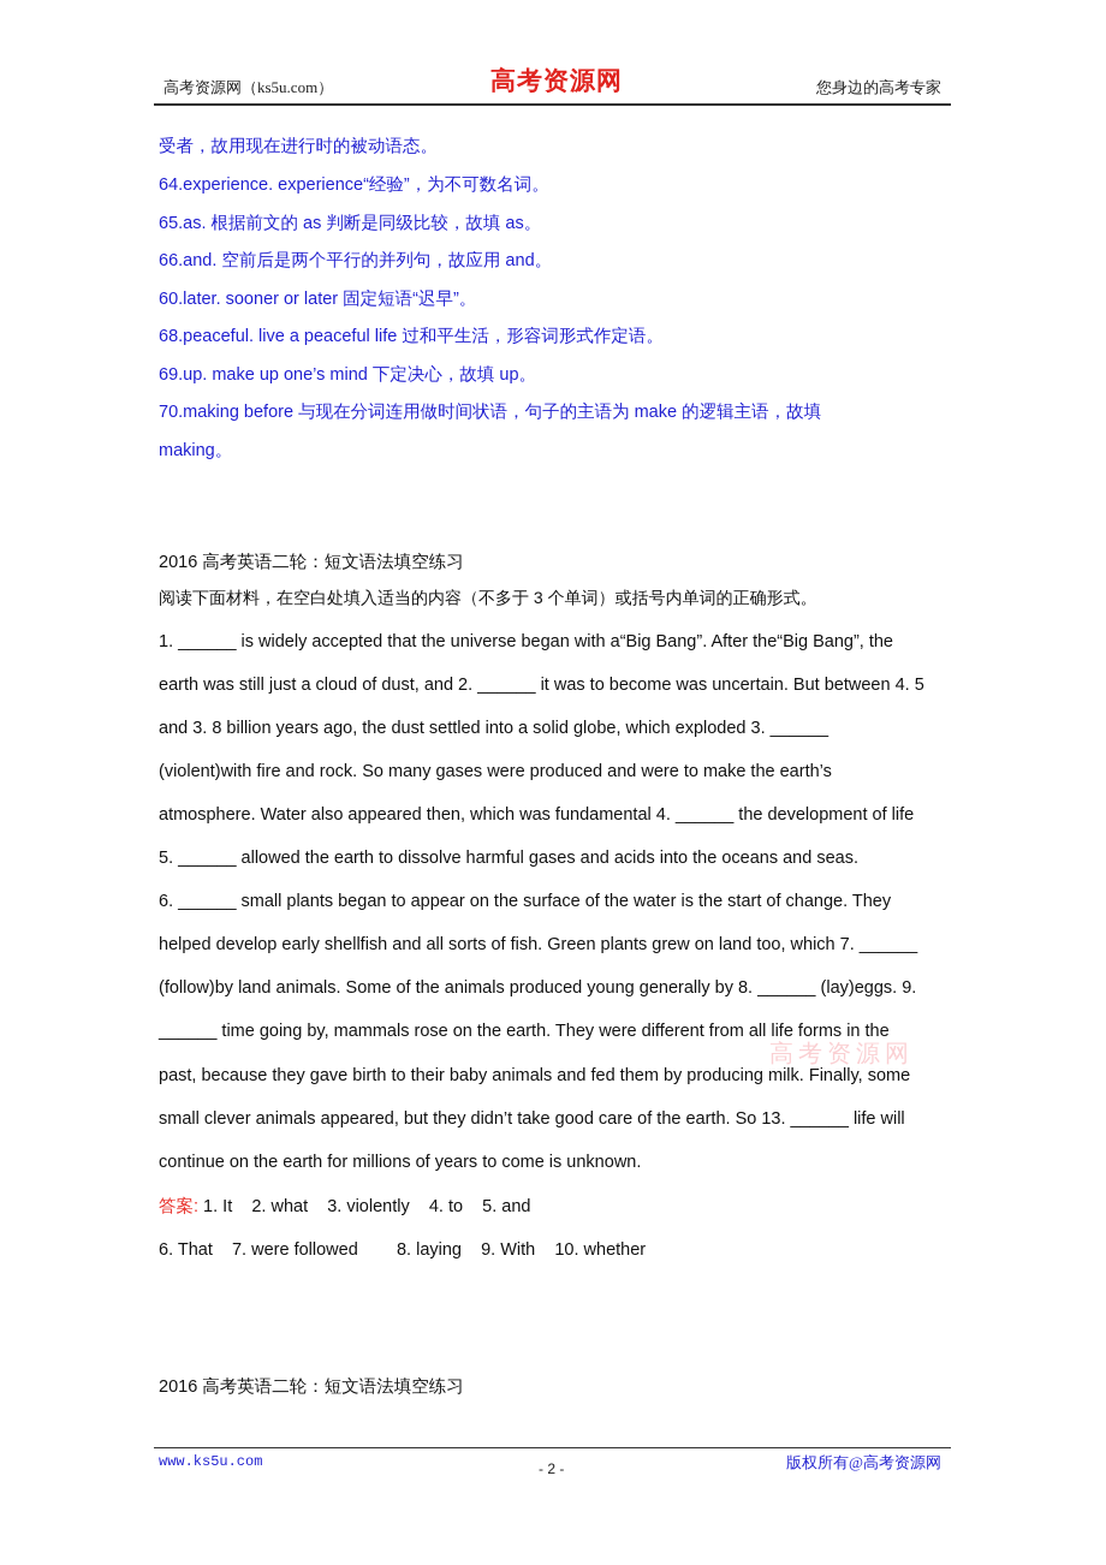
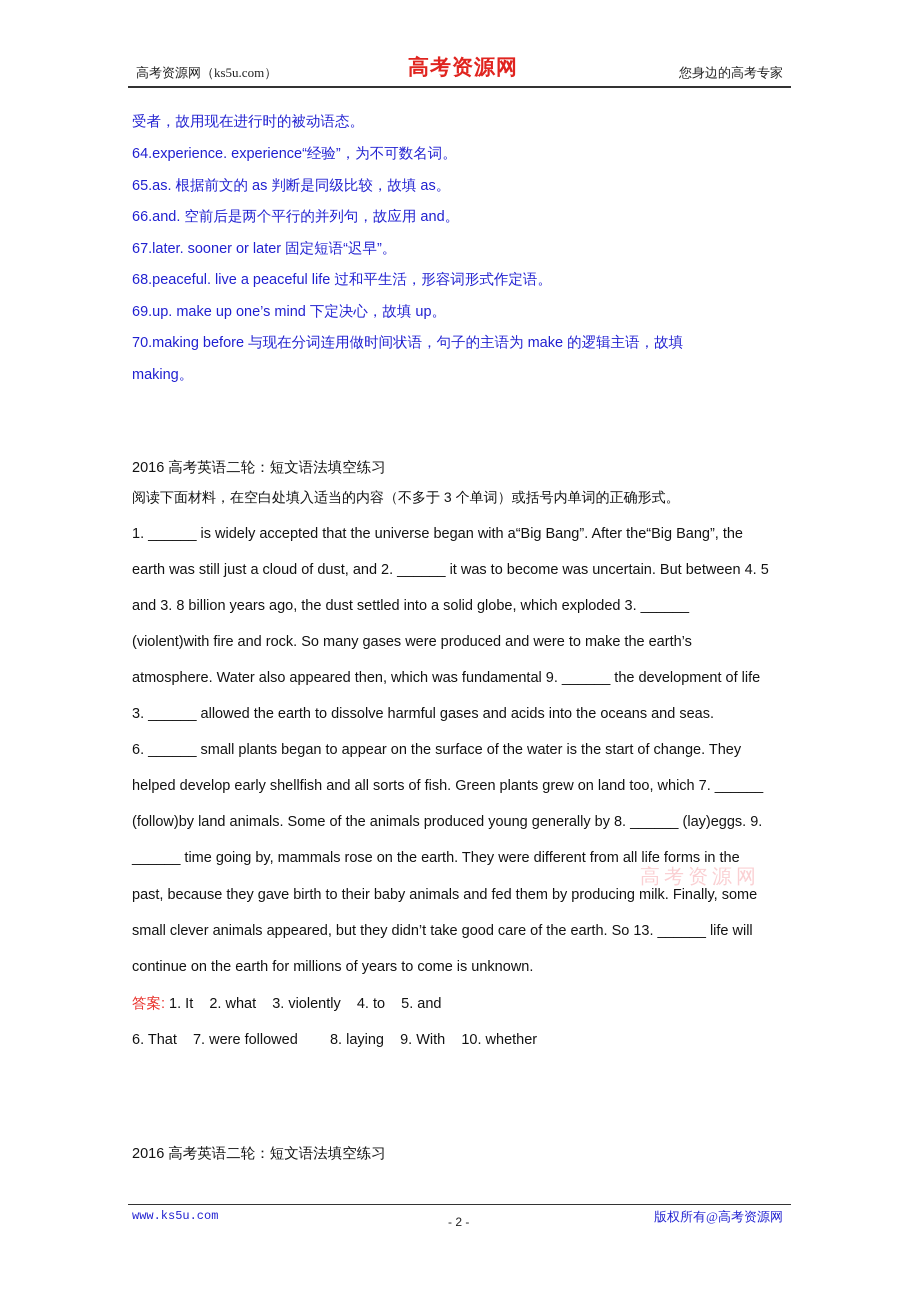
  高考资源网（ks5u.com）
  高考资源网
  您身边的高考专家
  受者，故用现在进行时的被动语态。
  64.experience. experience“经验”，为不可数名词。
  65.as. 根据前文的 as 判断是同级比较，故填 as。
  66.and. 空前后是两个平行的并列句，故应用 and。
- 60.later. sooner or later 固定短语“迟早”。
+ 67.later. sooner or later 固定短语“迟早”。
  68.peaceful. live a peaceful life 过和平生活，形容词形式作定语。
  69.up. make up one’s mind 下定决心，故填 up。
  70.making before 与现在分词连用做时间状语，句子的主语为 make 的逻辑主语，故填
  making。
  2016 高考英语二轮：短文语法填空练习
  阅读下面材料，在空白处填入适当的内容（不多于 3 个单词）或括号内单词的正确形式。
  1. ______ is widely accepted that the universe began with a“Big Bang”. After the“Big Bang”, the
  earth was still just a cloud of dust, and 2. ______ it was to become was uncertain. But between 4. 5
  and 3. 8 billion years ago, the dust settled into a solid globe, which exploded 3. ______
  (violent)with fire and rock. So many gases were produced and were to make the earth’s
- atmosphere. Water also appeared then, which was fundamental 4. ______ the development of life
+ atmosphere. Water also appeared then, which was fundamental 9. ______ the development of life
- 5. ______ allowed the earth to dissolve harmful gases and acids into the oceans and seas.
+ 3. ______ allowed the earth to dissolve harmful gases and acids into the oceans and seas.
  6. ______ small plants began to appear on the surface of the water is the start of change. They
  helped develop early shellfish and all sorts of fish. Green plants grew on land too, which 7. ______
  (follow)by land animals. Some of the animals produced young generally by 8. ______ (lay)eggs. 9.
  ______ time going by, mammals rose on the earth. They were different from all life forms in the
  past, because they gave birth to their baby animals and fed them by producing milk. Finally, some
  small clever animals appeared, but they didn’t take good care of the earth. So 13. ______ life will
  continue on the earth for millions of years to come is unknown.
  高考资源网
  答案: 1. It 2. what 3. violently 4. to 5. and
  6. That 7. were followed 8. laying 9. With 10. whether
  2016 高考英语二轮：短文语法填空练习
  www.ks5u.com
  - 2 -
  版权所有@高考资源网
